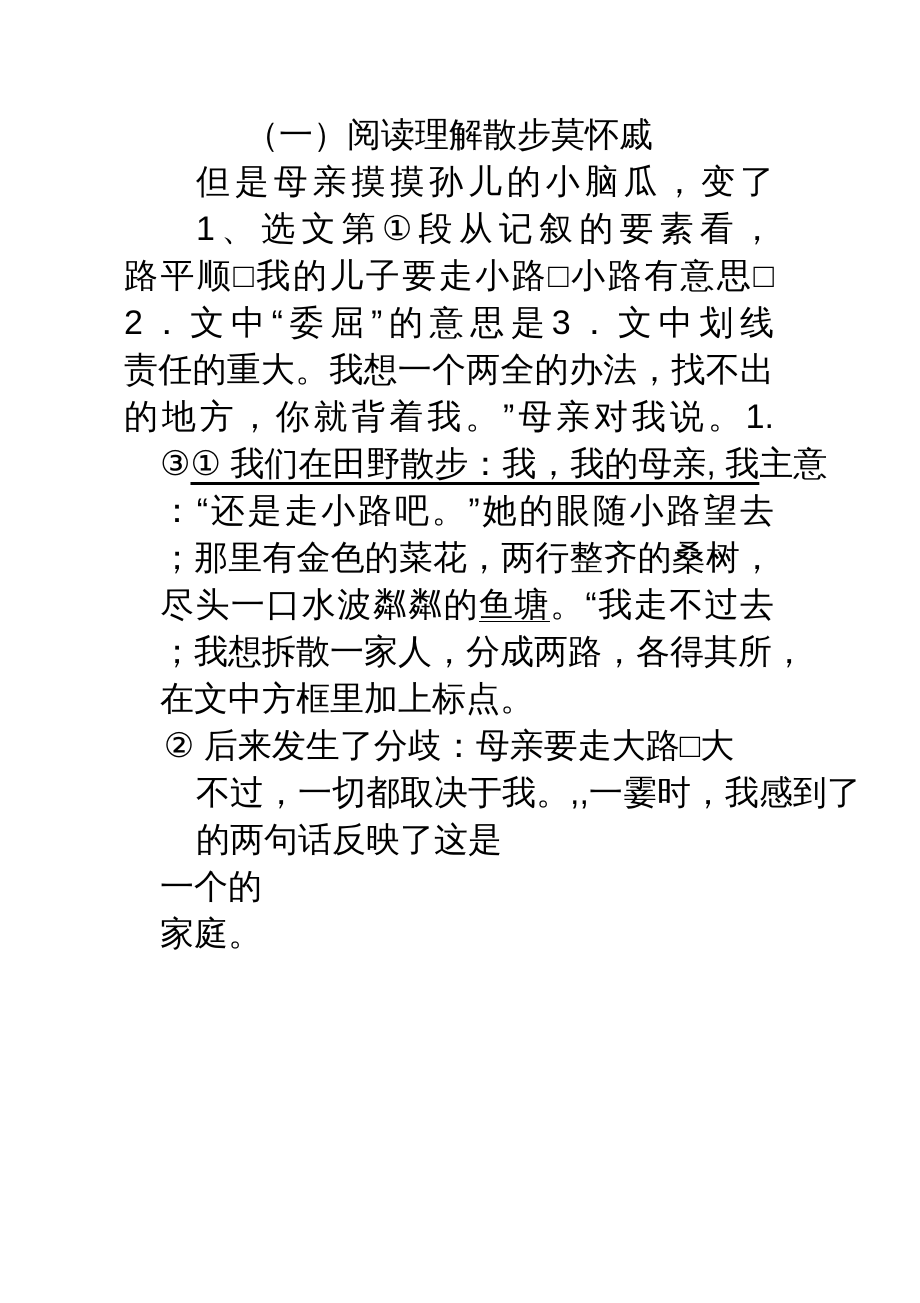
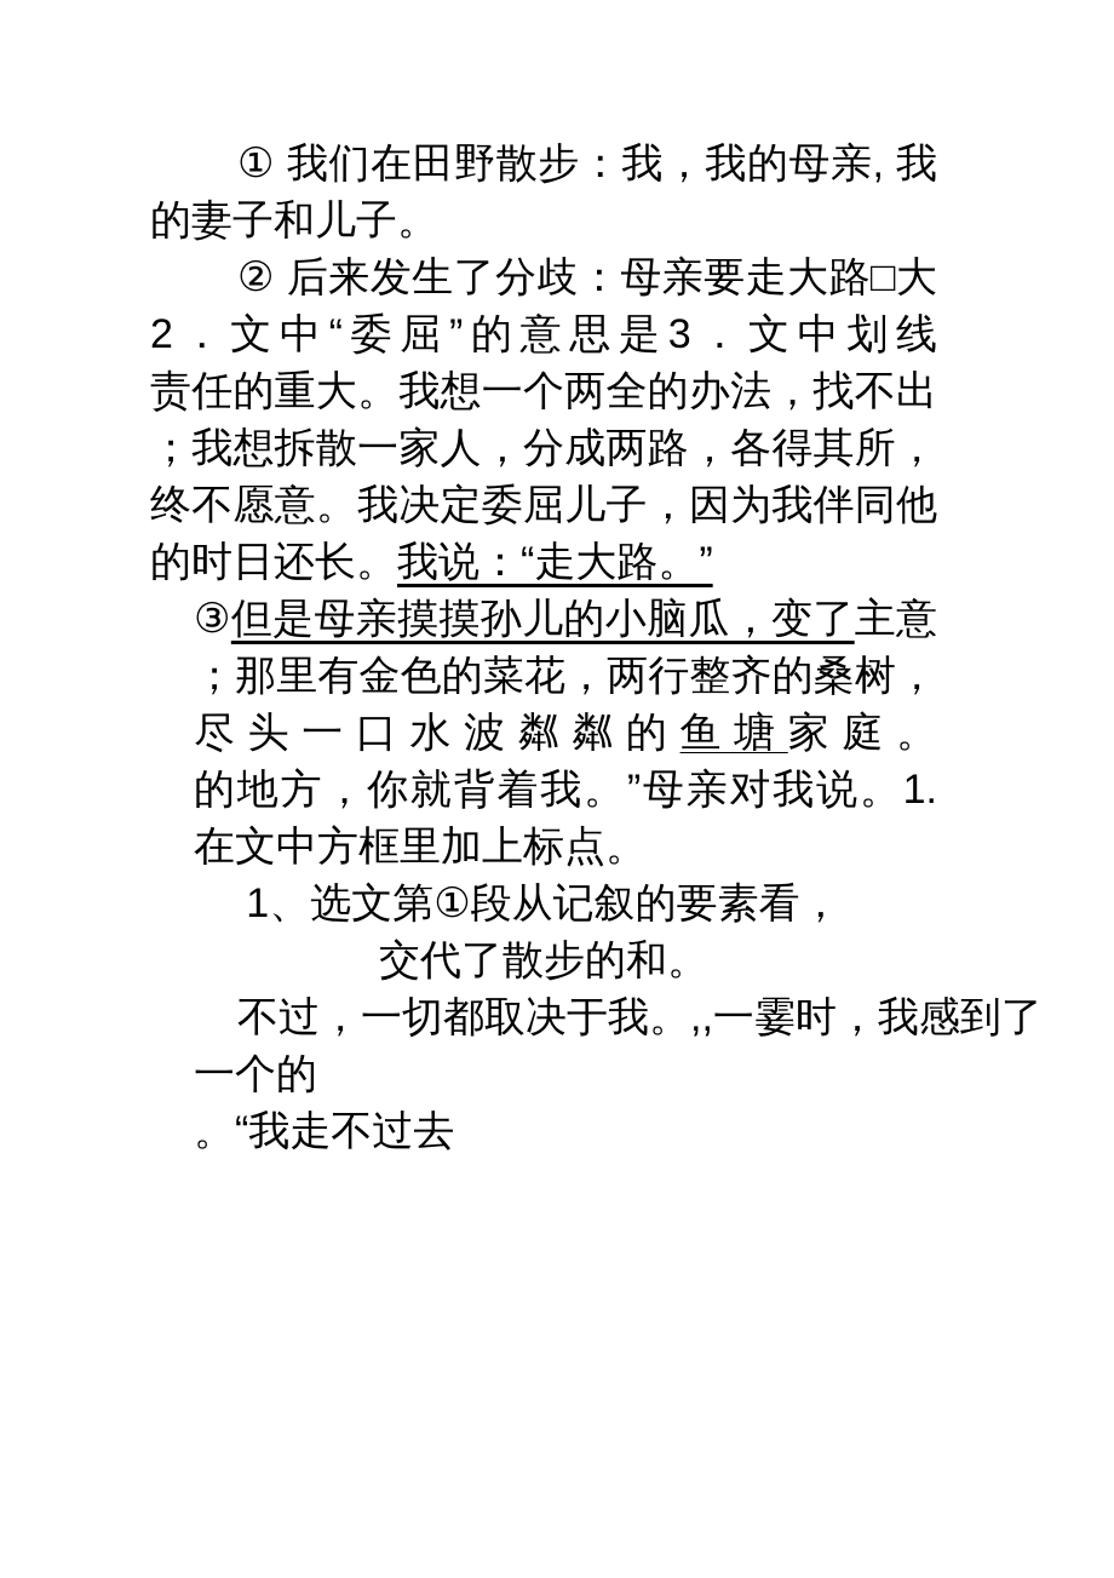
- （一）阅读理解散步莫怀戚
- 但是母亲摸摸孙儿的小脑瓜，变了
+ ① 我们在田野散步：我，我的母亲, 我
+ 的妻子和儿子。
- 1、选文第①段从记叙的要素看，
+ ② 后来发生了分歧：母亲要走大路□大
- 路平顺□我的儿子要走小路□小路有意思□
  2．文中“委屈”的意思是3．文中划线
  责任的重大。我想一个两全的办法，找不出
- 的地方，你就背着我。”母亲对我说。1.
+ ；我想拆散一家人，分成两路，各得其所，
+ 终不愿意。我决定委屈儿子，因为我伴同他
+ 的时日还长。我说：“走大路。”
- ③① 我们在田野散步：我，我的母亲, 我主意
+ ③但是母亲摸摸孙儿的小脑瓜，变了主意
- ：“还是走小路吧。”她的眼随小路望去
  ；那里有金色的菜花，两行整齐的桑树，
- 尽头一口水波粼粼的鱼塘。“我走不过去
+ 尽头一口水波粼粼的鱼塘家庭。
- ；我想拆散一家人，分成两路，各得其所，
+ 的地方，你就背着我。”母亲对我说。1.
  在文中方框里加上标点。
- ② 后来发生了分歧：母亲要走大路□大
+ 1、选文第①段从记叙的要素看，
+ 交代了散步的和。
  不过，一切都取决于我。,,一霎时，我感到了
- 的两句话反映了这是
  一个的
- 家庭。
+ 。“我走不过去
